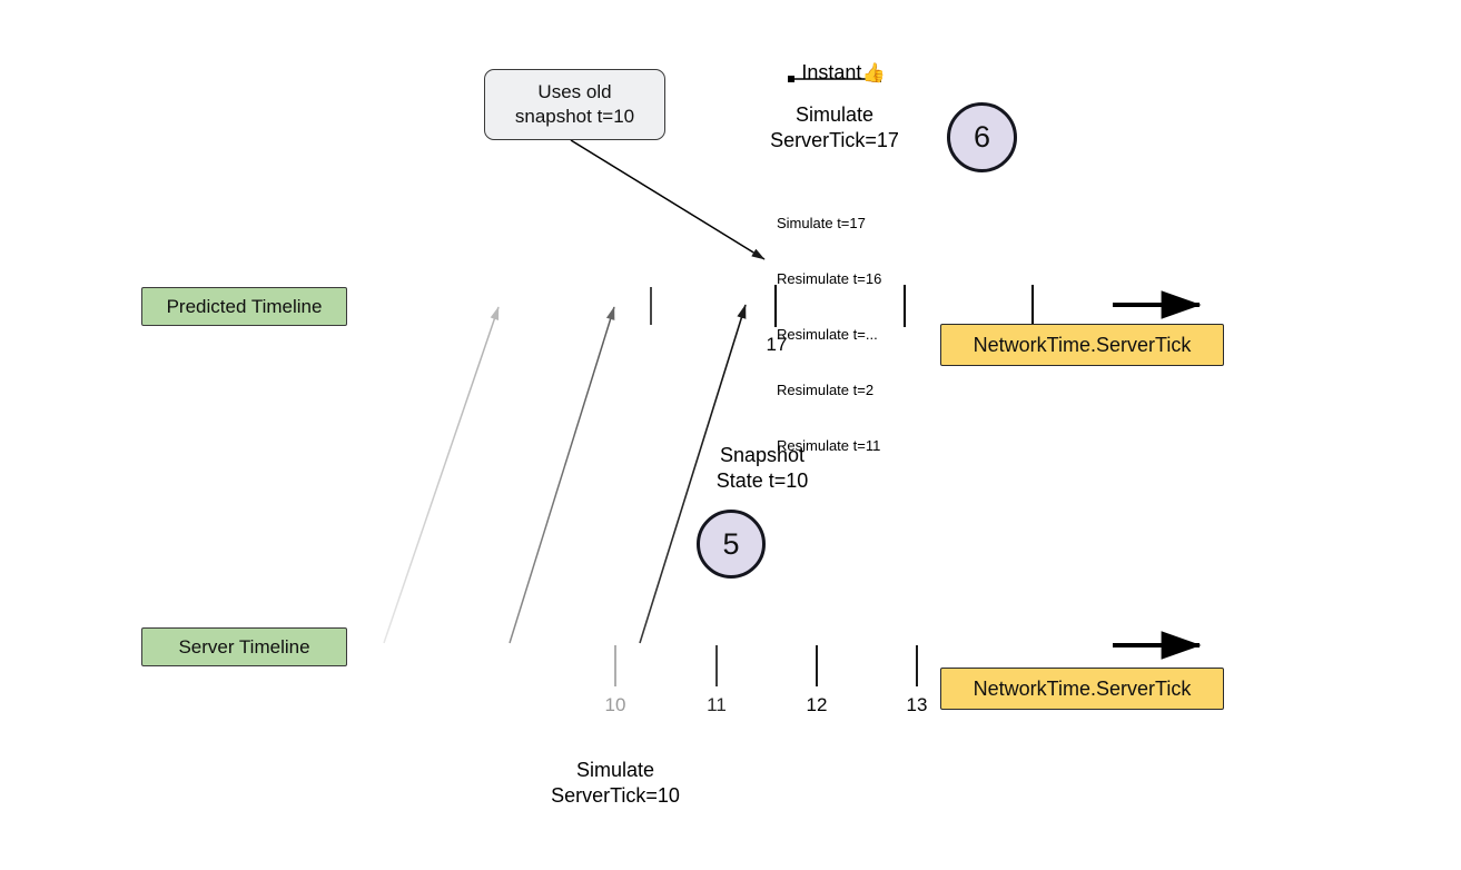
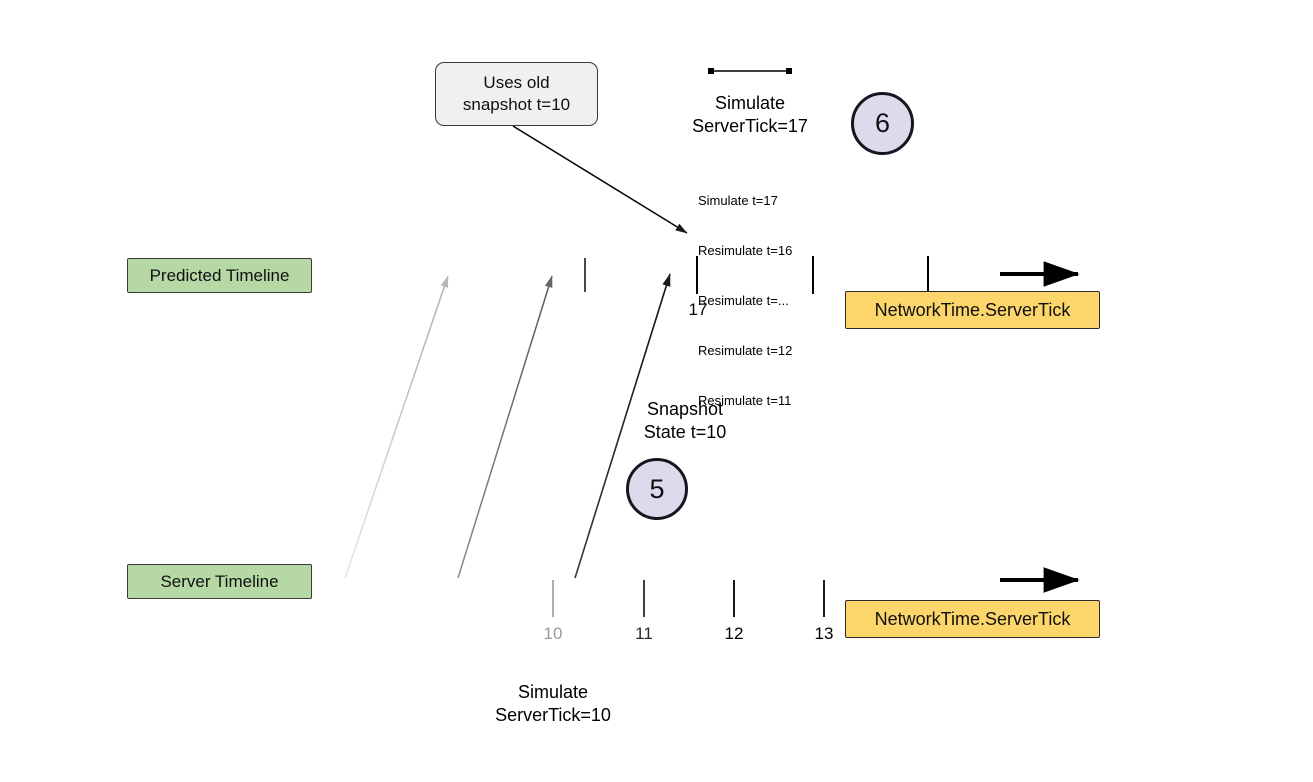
  Predicted Timeline
  Server Timeline
  NetworkTime.ServerTick
  NetworkTime.ServerTick
  Uses old
  snapshot t=10
  5
  6
- Instant👍
  Simulate
  ServerTick=17
  Simulate t=17
  Resimulate t=16
  Resimulate t=...
- Resimulate t=2
+ Resimulate t=12
  Resimulate t=11
  Snapshot
  State t=10
  Simulate
  ServerTick=10
  17
  10
  11
  12
  13
